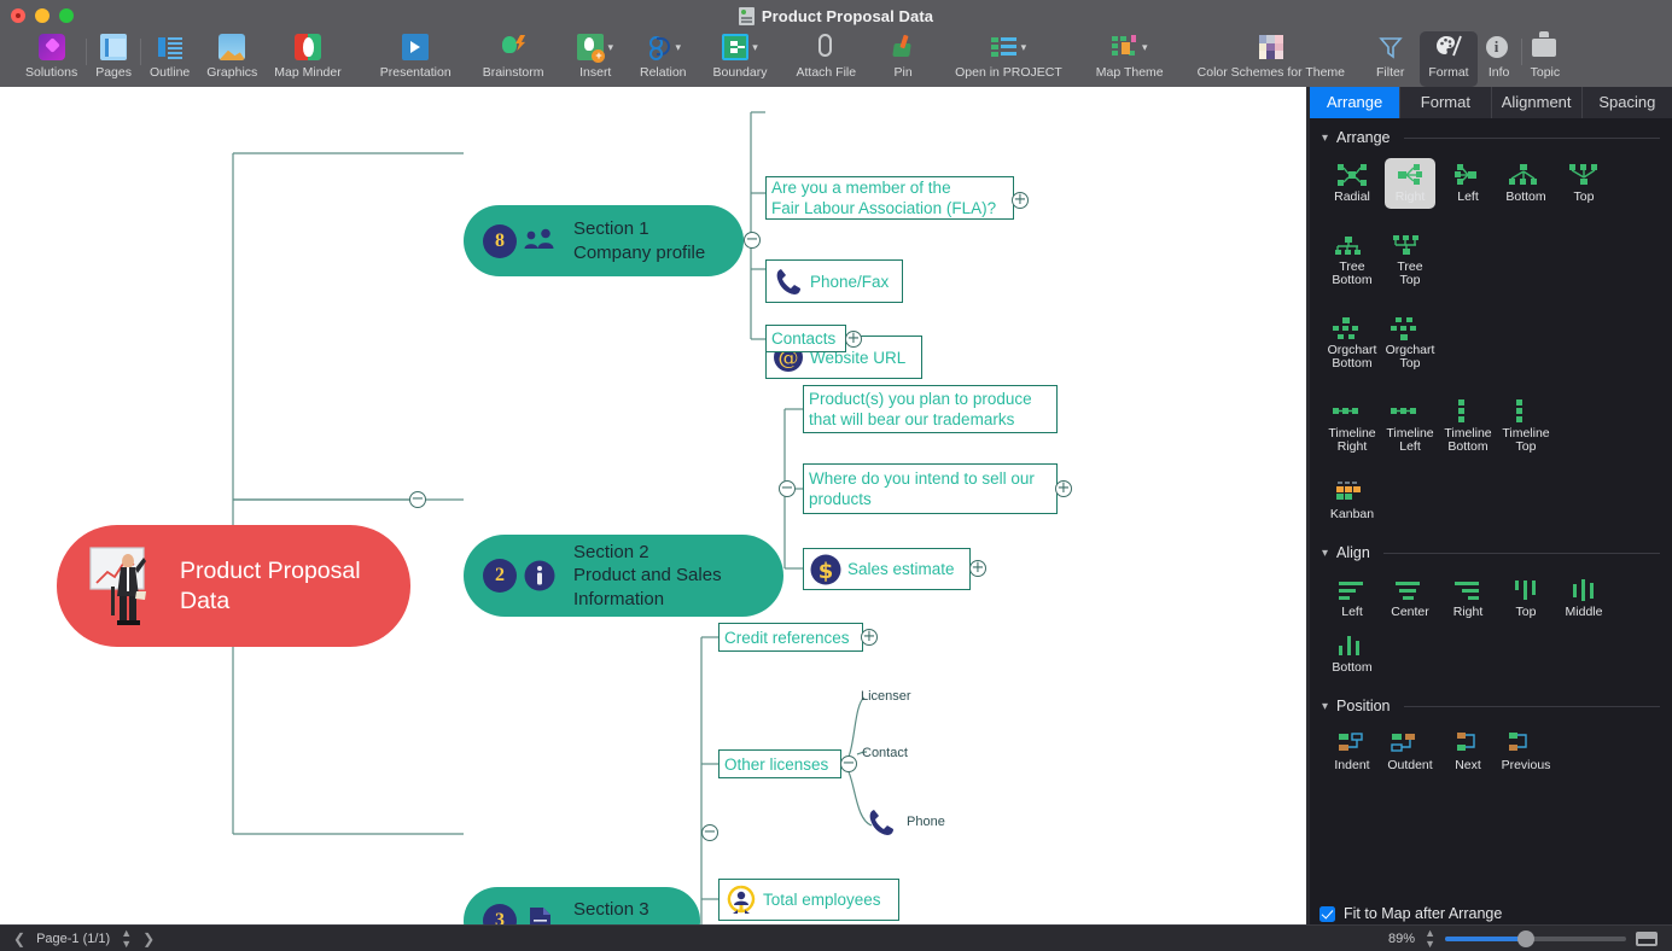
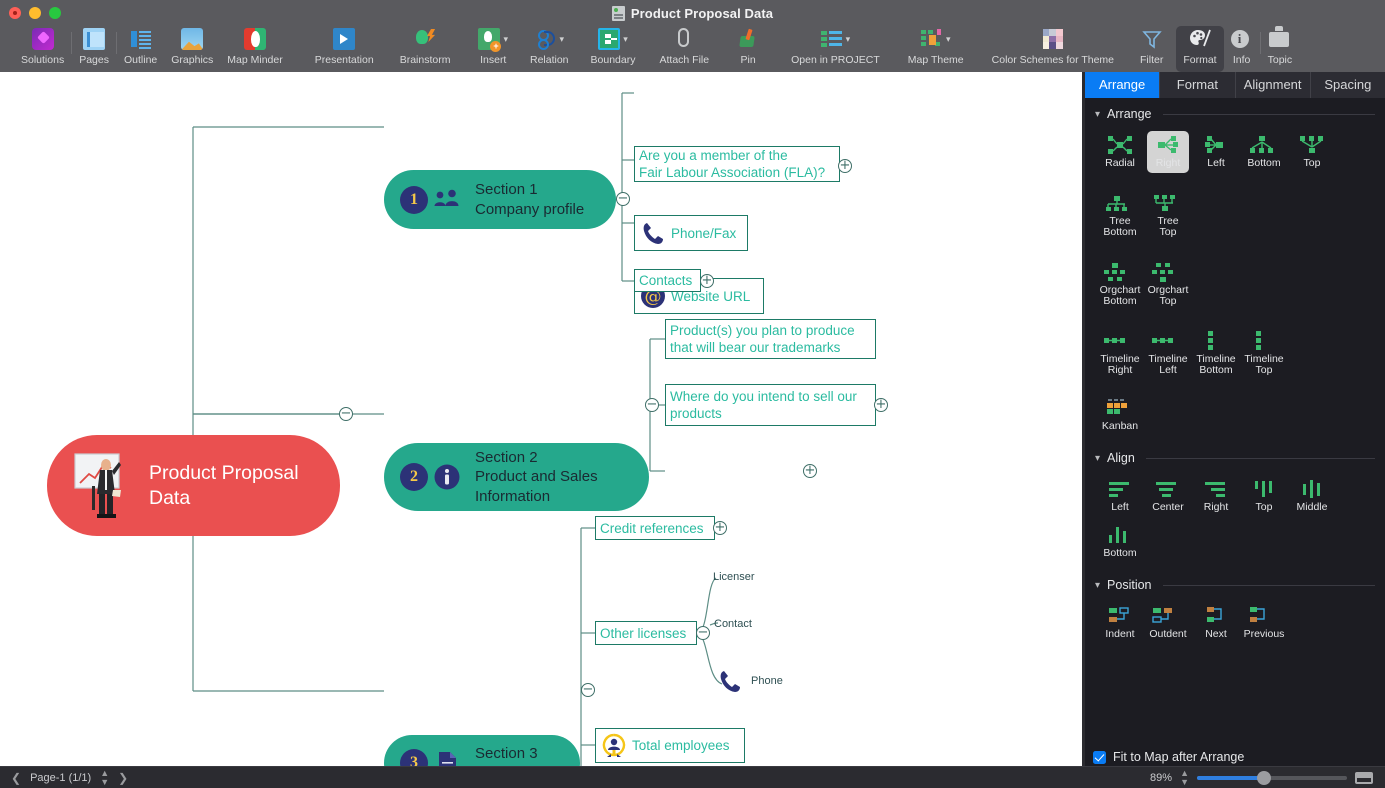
  Product Proposal Data
  Solutions
  Pages
  Outline
  Graphics
  Map Minder
  Presentation
  Brainstorm
  ▾
  Insert
  ▾
  Relation
  ▾
  Boundary
  Attach File
  Pin
  ▾
  Open in PROJECT
  ▾
  Map Theme
  Color Schemes for Theme
  Filter
  Format
  i
  Info
  Topic
  Product Proposal Data
  −
- 8
+ 1
  Section 1
  Company profile
  −
  Are you a member of the
  Fair Labour Association (FLA)?
  +
  Phone/Fax
  @
  Website URL
  Contacts
  +
  2
  Section 2
  Product and Sales
  Information
  −
  Product(s) you plan to produce
  that will bear our trademarks
  Where do you intend to sell our
  products
  +
- $
- Sales estimate
  +
  3
  Section 3
  −
  Credit references
  +
  Other licenses
  −
  Licenser
  Contact
  Phone
  Total employees
  Arrange
  Format
  Alignment
  Spacing
  ▾
  Arrange
  Radial
  Left
  Bottom
  Top
  Tree Bottom
  Tree Top
  Orgchart Bottom
  Orgchart Top
  Timeline Right
  Timeline Left
  Timeline Bottom
  Timeline Top
  Kanban
  ▾
  Align
  Left
  Center
  Right
  Top
  Middle
  Bottom
  ▾
  Position
  Indent
  Outdent
  Next
  Previous
  Fit to Map after Arrange
  ❮
  Page-1 (1/1)
  ▲
  ▼
  ❯
  89%
  ▲
  ▼
